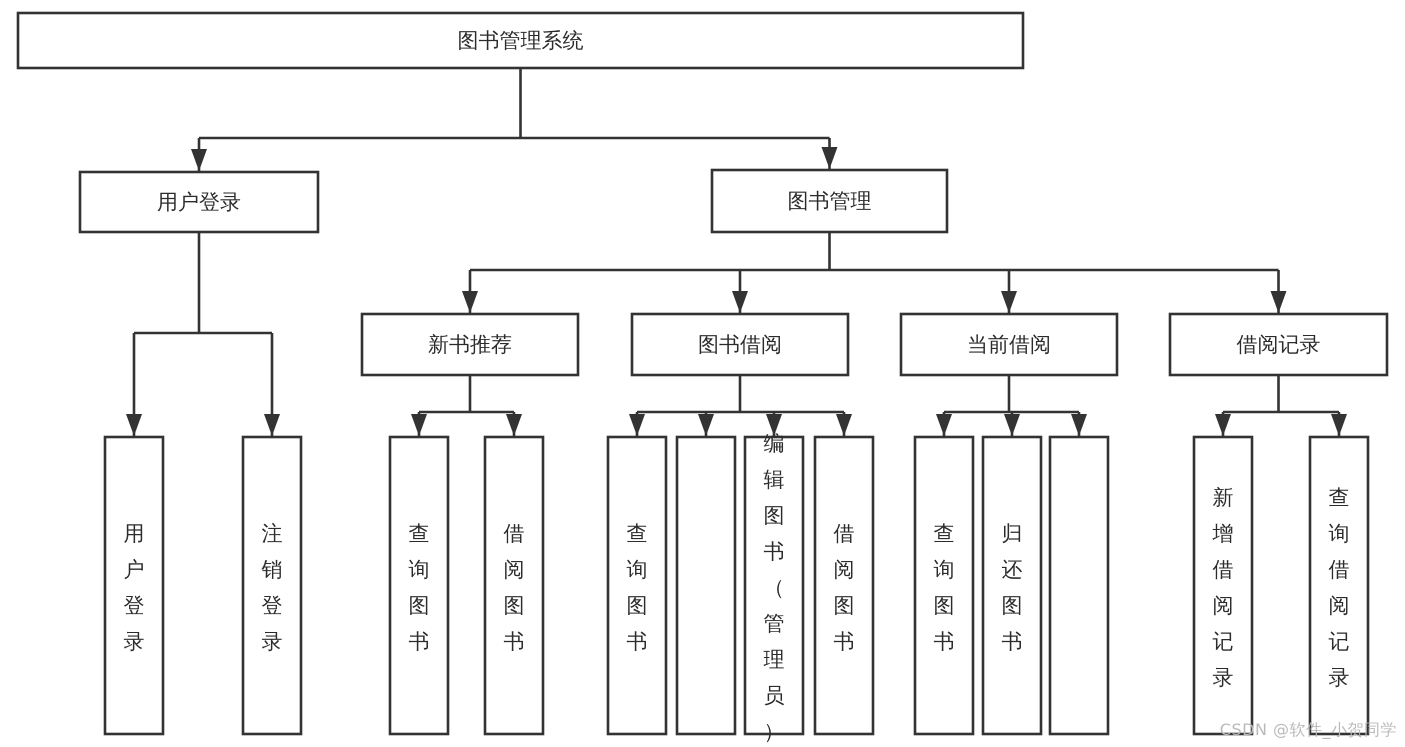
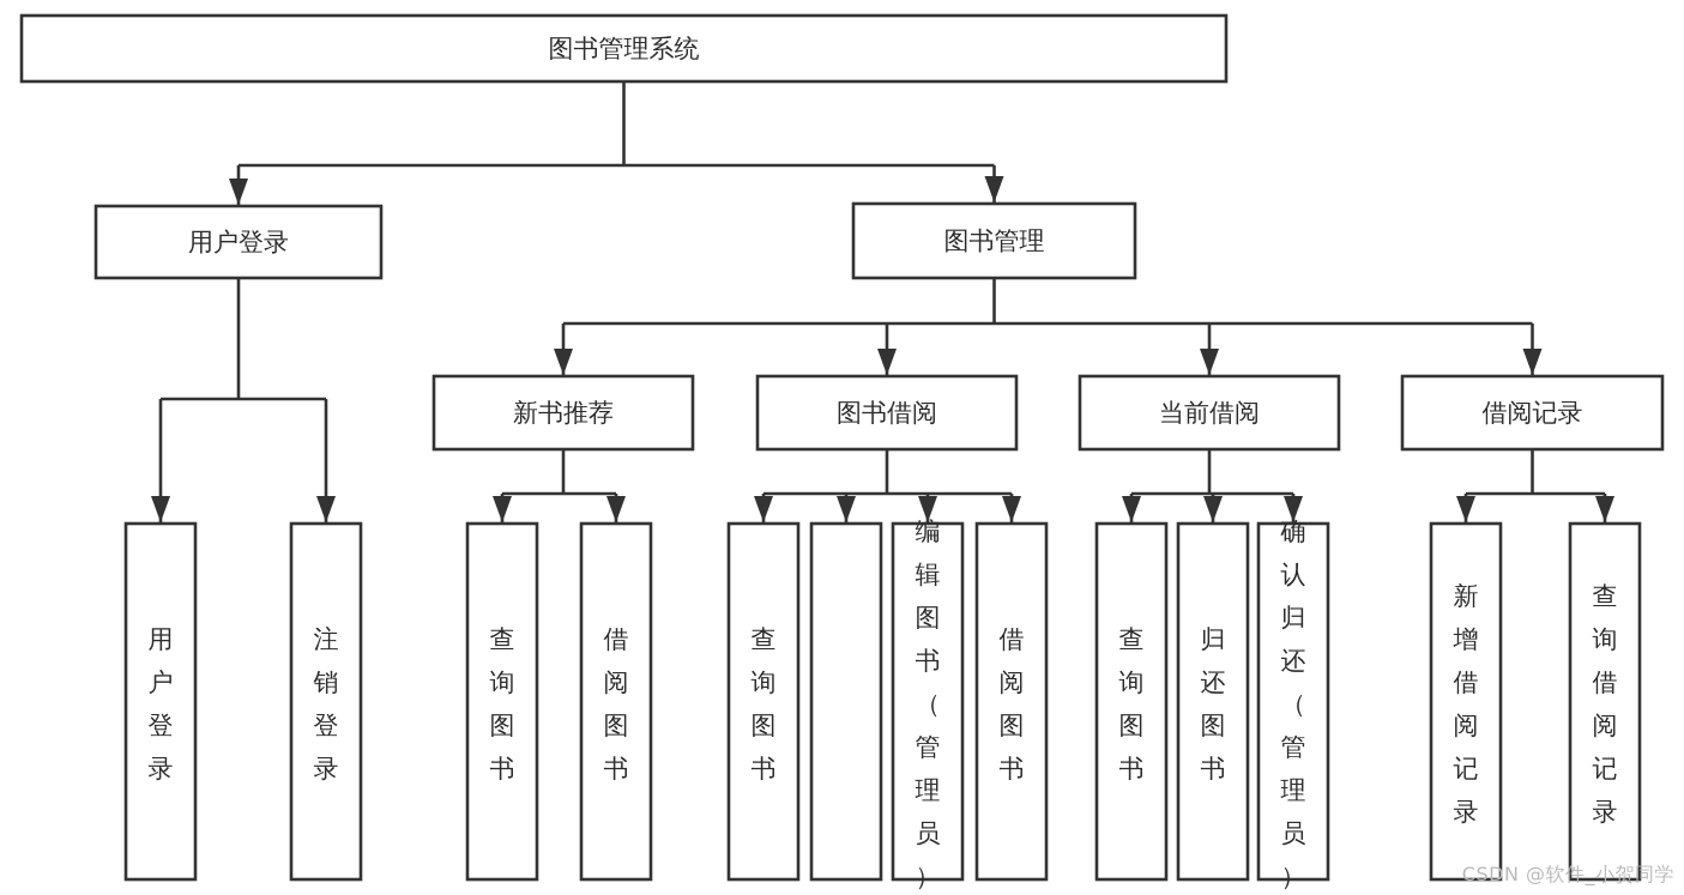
  图书管理系统
  用户登录
  图书管理
  新书推荐
  图书借阅
  当前借阅
  借阅记录
  用户登录
  注销登录
  查询图书
  借阅图书
  查询图书
  编辑图书（管理员）
  借阅图书
  查询图书
  归还图书
+ 确认归还（管理员）
  新增借阅记录
  查询借阅记录
  CSDN @软件_小贺同学
